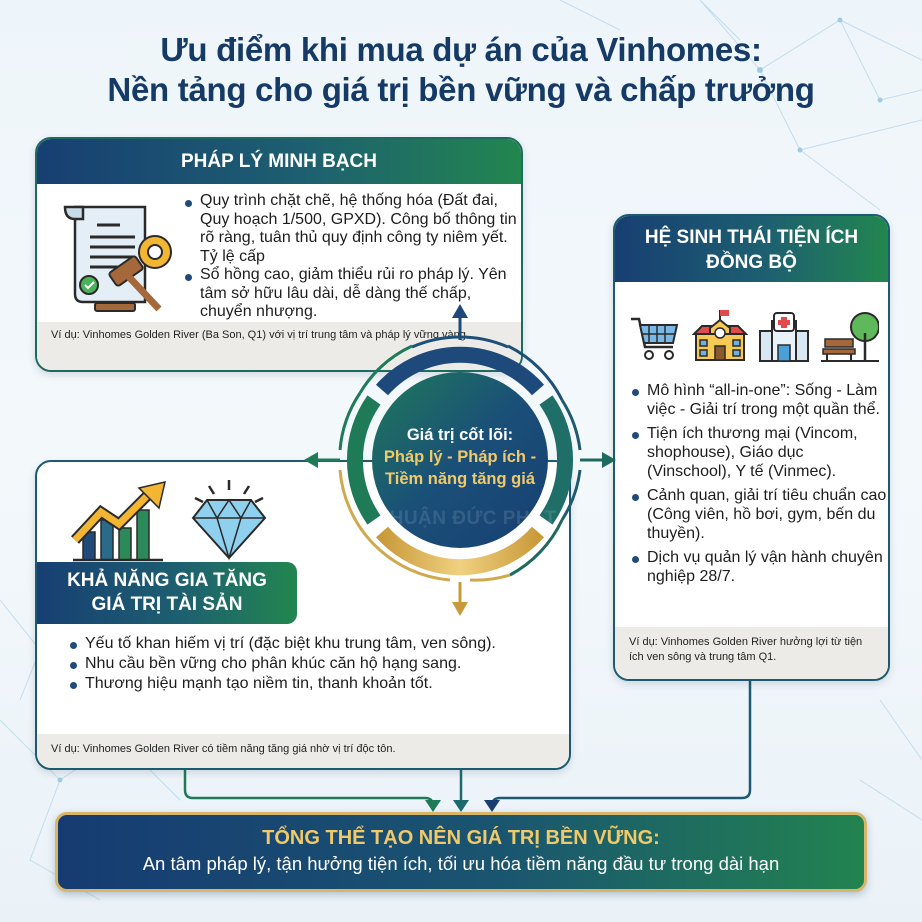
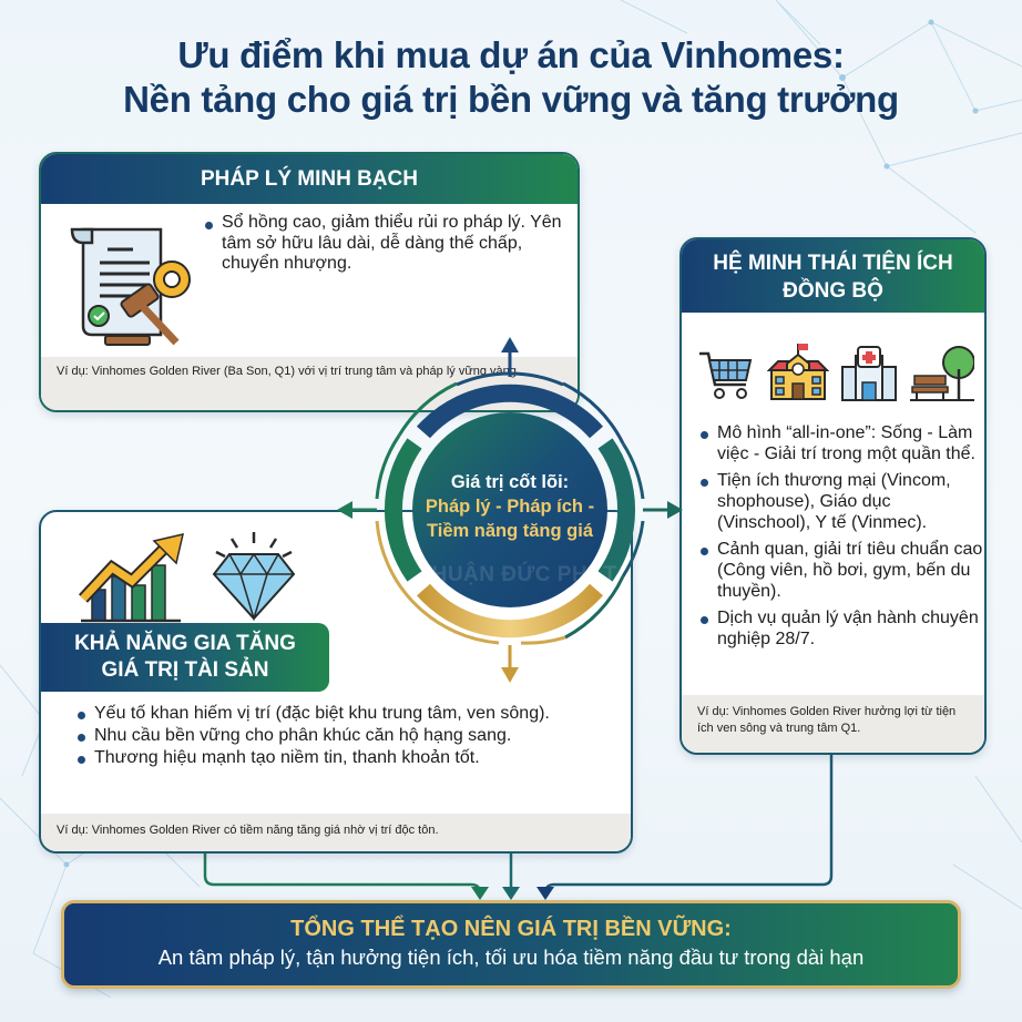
  Ưu điểm khi mua dự án của Vinhomes:
- Nền tảng cho giá trị bền vững và chấp trưởng
+ Nền tảng cho giá trị bền vững và tăng trưởng
  PHÁP LÝ MINH BẠCH
- Quy trình chặt chẽ, hệ thống hóa (Đất đai, Quy hoạch 1/500, GPXD). Công bố thông tin rõ ràng, tuân thủ quy định công ty niêm yết. Tỷ lệ cấp
  Sổ hồng cao, giảm thiểu rủi ro pháp lý. Yên tâm sở hữu lâu dài, dễ dàng thế chấp, chuyển nhượng.
  Ví dụ: Vinhomes Golden River (Ba Son, Q1) với vị trí trung tâm và pháp lý vững vàng.
- HỆ SINH THÁI TIỆN ÍCH
+ HỆ MINH THÁI TIỆN ÍCH
  ĐỒNG BỘ
  Mô hình “all-in-one”: Sống - Làm việc - Giải trí trong một quần thể.
  Tiện ích thương mại (Vincom, shophouse), Giáo dục (Vinschool), Y tế (Vinmec).
  Cảnh quan, giải trí tiêu chuẩn cao (Công viên, hồ bơi, gym, bến du thuyền).
  Dịch vụ quản lý vận hành chuyên nghiệp 28/7.
  Ví dụ: Vinhomes Golden River hưởng lợi từ tiện ích ven sông và trung tâm Q1.
  KHẢ NĂNG GIA TĂNG
  GIÁ TRỊ TÀI SẢN
  Yếu tố khan hiếm vị trí (đặc biệt khu trung tâm, ven sông).
  Nhu cầu bền vững cho phân khúc căn hộ hạng sang.
  Thương hiệu mạnh tạo niềm tin, thanh khoản tốt.
  Ví dụ: Vinhomes Golden River có tiềm năng tăng giá nhờ vị trí độc tôn.
  THUẬN ĐỨC PHÁT
  Giá trị cốt lõi:
  Pháp lý - Pháp ích -
  Tiềm năng tăng giá
  TỔNG THỂ TẠO NÊN GIÁ TRỊ BỀN VỮNG:
  An tâm pháp lý, tận hưởng tiện ích, tối ưu hóa tiềm năng đầu tư trong dài hạn
